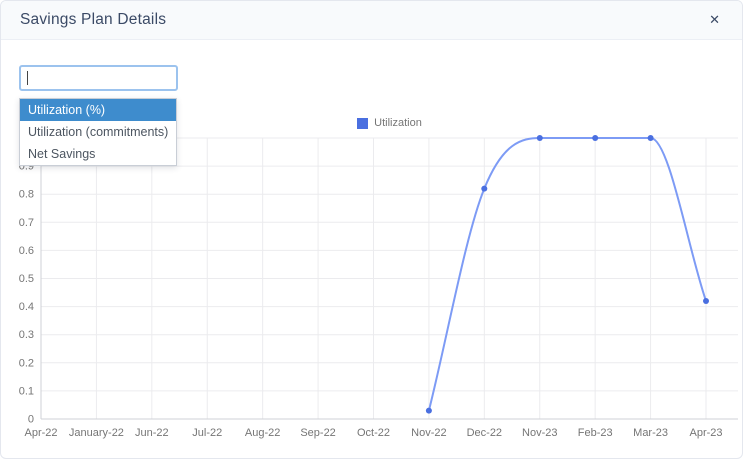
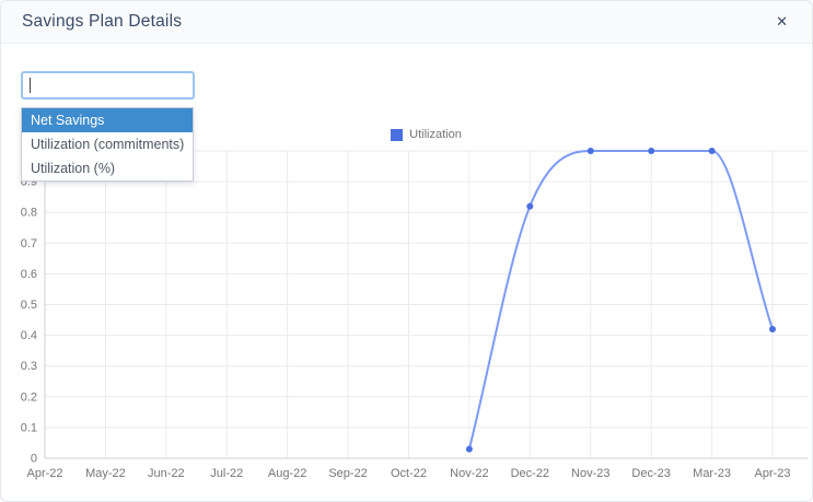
  Savings Plan Details
  ✕
  0
  0.1
  0.2
  0.3
  0.4
  0.5
  0.6
  0.7
  0.8
  0.9
  Apr-22
- January-22
+ May-22
  Jun-22
  Jul-22
  Aug-22
  Sep-22
  Oct-22
  Nov-22
  Dec-22
  Nov-23
- Feb-23
+ Dec-23
  Mar-23
  Apr-23
  Utilization
- Utilization (%)
+ Net Savings
  Utilization (commitments)
- Net Savings
+ Utilization (%)
